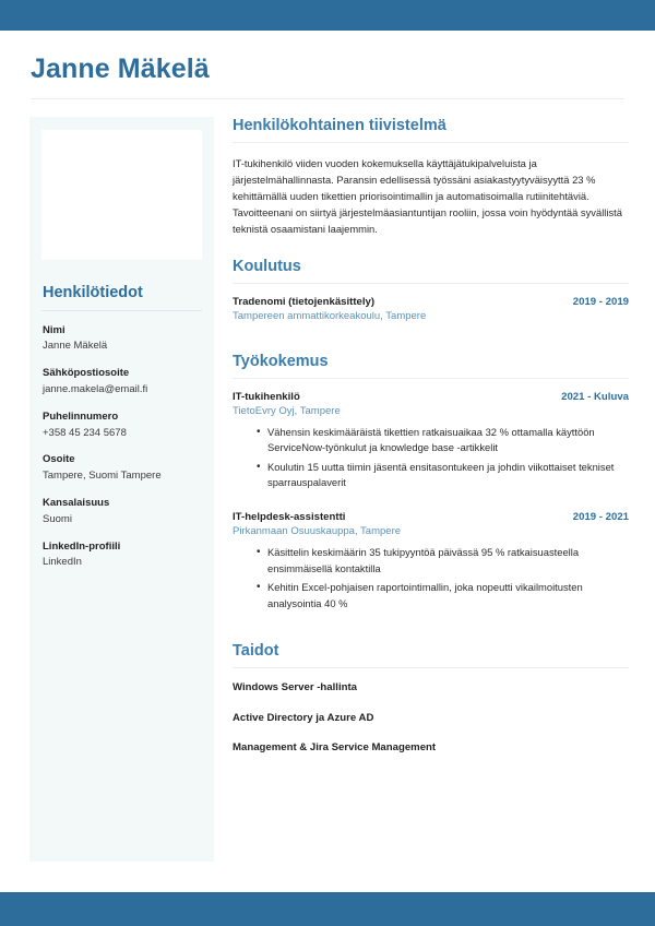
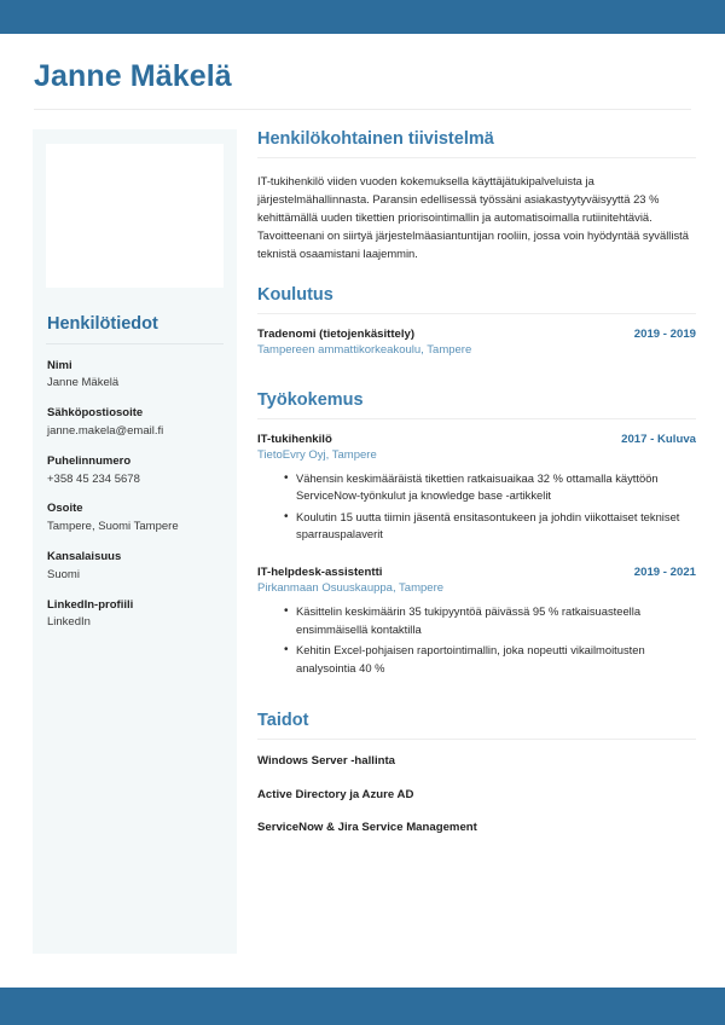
  Janne Mäkelä
  Henkilötiedot
  Nimi
  Janne Mäkelä
  Sähköpostiosoite
  janne.makela@email.fi
  Puhelinnumero
  +358 45 234 5678
  Osoite
  Tampere, Suomi Tampere
  Kansalaisuus
  Suomi
  LinkedIn-profiili
  LinkedIn
  Henkilökohtainen tiivistelmä
  IT-tukihenkilö viiden vuoden kokemuksella käyttäjätukipalveluista ja järjestelmähallinnasta. Paransin edellisessä työssäni asiakastyytyväisyyttä 23 % kehittämällä uuden tikettien priorisointimallin ja automatisoimalla rutiinitehtäviä. Tavoitteenani on siirtyä järjestelmäasiantuntijan rooliin, jossa voin hyödyntää syvällistä teknistä osaamistani laajemmin.
  Koulutus
  Tradenomi (tietojenkäsittely)
  2019 - 2019
  Tampereen ammattikorkeakoulu, Tampere
  Työkokemus
  IT-tukihenkilö
- 2021 - Kuluva
+ 2017 - Kuluva
  TietoEvry Oyj, Tampere
  Vähensin keskimääräistä tikettien ratkaisuaikaa 32 % ottamalla käyttöön ServiceNow-työnkulut ja knowledge base -artikkelit
  Koulutin 15 uutta tiimin jäsentä ensitasontukeen ja johdin viikottaiset tekniset sparrauspalaverit
  IT-helpdesk-assistentti
  2019 - 2021
  Pirkanmaan Osuuskauppa, Tampere
  Käsittelin keskimäärin 35 tukipyyntöä päivässä 95 % ratkaisuasteella ensimmäisellä kontaktilla
  Kehitin Excel-pohjaisen raportointimallin, joka nopeutti vikailmoitusten analysointia 40 %
  Taidot
  Windows Server -hallinta
  Active Directory ja Azure AD
- Management & Jira Service Management
+ ServiceNow & Jira Service Management
